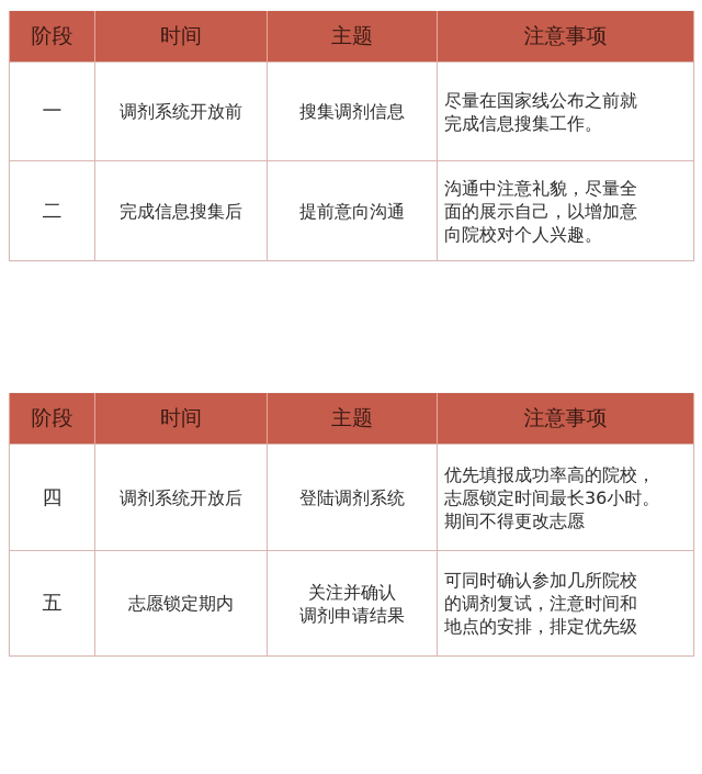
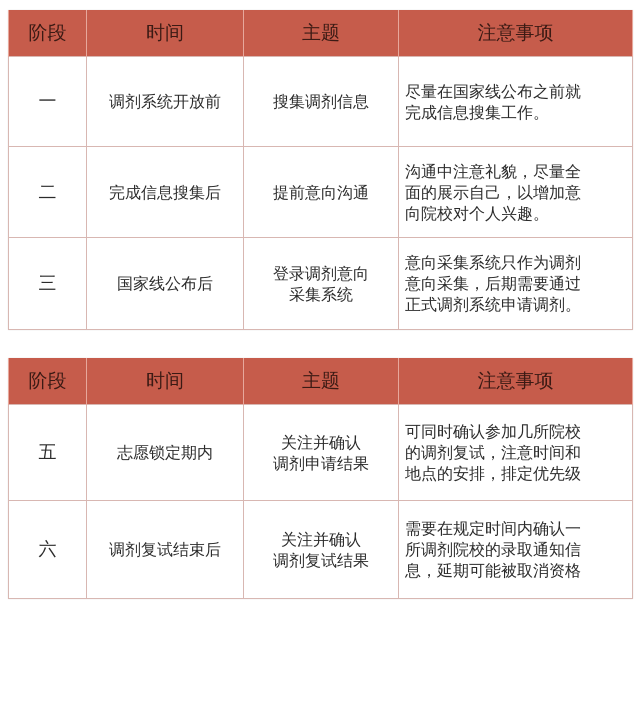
  阶段	时间	主题	注意事项
  一	调剂系统开放前	搜集调剂信息	尽量在国家线公布之前就 完成信息搜集工作。
  二	完成信息搜集后	提前意向沟通	沟通中注意礼貌，尽量全 面的展示自己，以增加意 向院校对个人兴趣。
+ 三	国家线公布后	登录调剂意向 采集系统	意向采集系统只作为调剂 意向采集，后期需要通过 正式调剂系统申请调剂。
  阶段	时间	主题	注意事项
- 四	调剂系统开放后	登陆调剂系统	优先填报成功率高的院校， 志愿锁定时间最长36小时。 期间不得更改志愿
  五	志愿锁定期内	关注并确认 调剂申请结果	可同时确认参加几所院校 的调剂复试，注意时间和 地点的安排，排定优先级
+ 六	调剂复试结束后	关注并确认 调剂复试结果	需要在规定时间内确认一 所调剂院校的录取通知信 息，延期可能被取消资格
